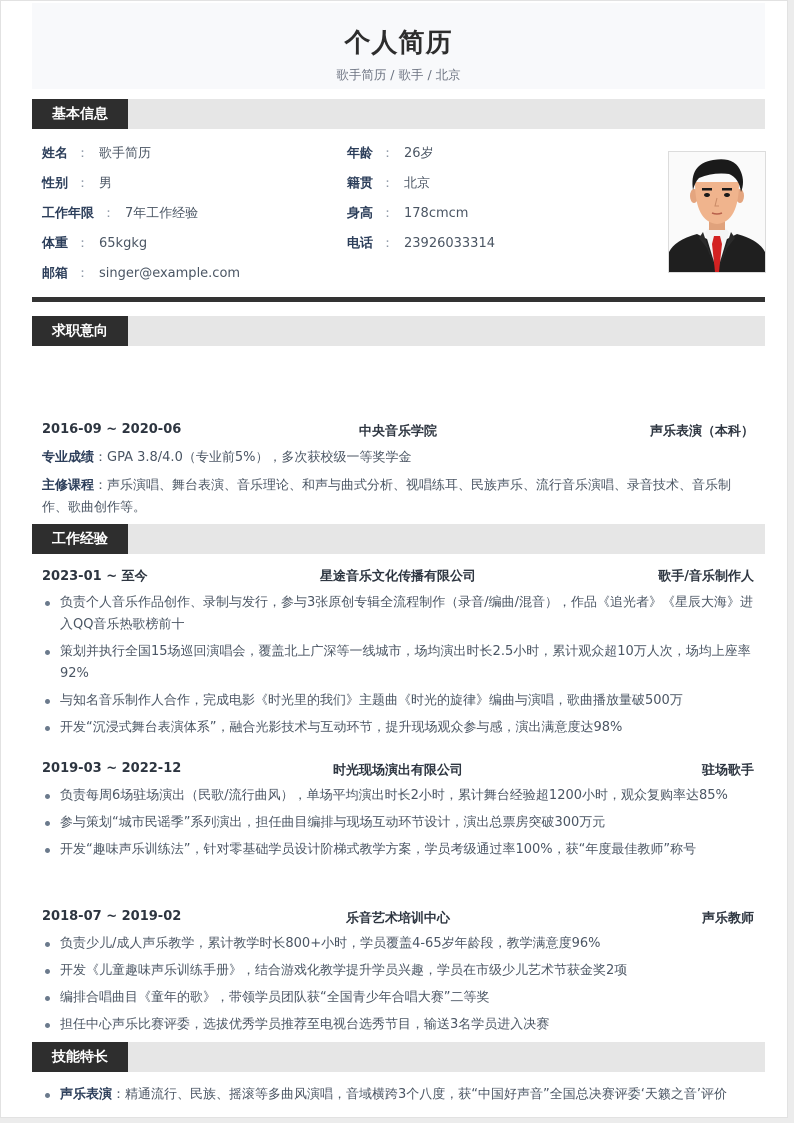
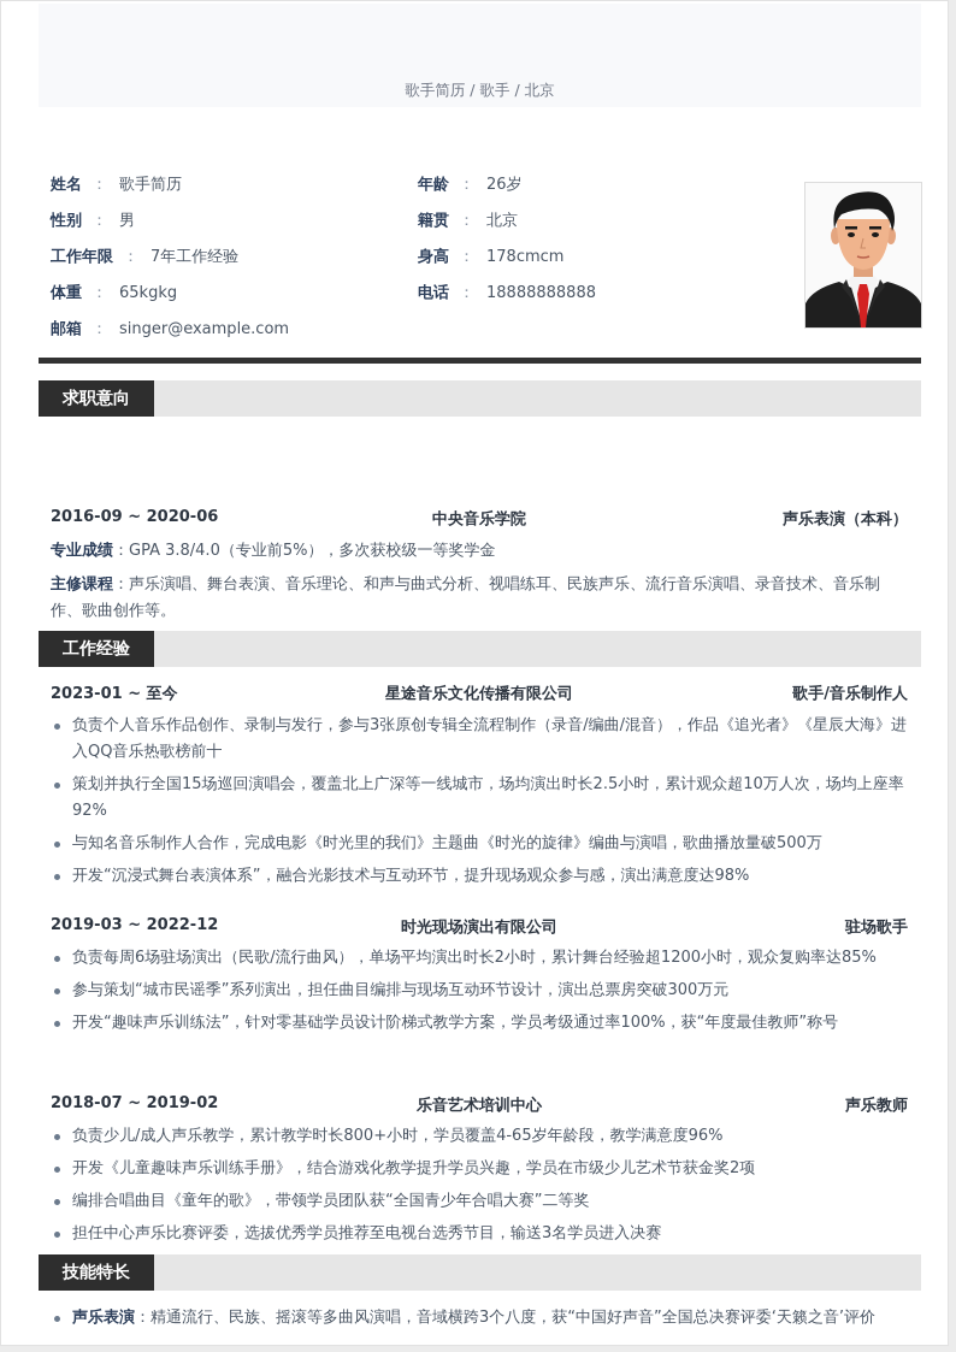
- 个人简历
  歌手简历 / 歌手 / 北京
- 基本信息
  姓名 ： 歌手简历
  性别 ： 男
  工作年限 ： 7年工作经验
  体重 ： 65kgkg
  邮箱 ： singer@example.com
  年龄 ： 26岁
  籍贯 ： 北京
  身高 ： 178cmcm
- 电话 ： 23926033314
+ 电话 ： 18888888888
  求职意向
  2016-09 ~ 2020-06
  中央音乐学院
  声乐表演（本科）
  专业成绩：GPA 3.8/4.0（专业前5%），多次获校级一等奖学金
  主修课程：声乐演唱、舞台表演、音乐理论、和声与曲式分析、视唱练耳、民族声乐、流行音乐演唱、录音技术、音乐制作、歌曲创作等。
  工作经验
  2023-01 ~ 至今
  星途音乐文化传播有限公司
  歌手/音乐制作人
  负责个人音乐作品创作、录制与发行，参与3张原创专辑全流程制作（录音/编曲/混音），作品《追光者》《星辰大海》进入QQ音乐热歌榜前十
  策划并执行全国15场巡回演唱会，覆盖北上广深等一线城市，场均演出时长2.5小时，累计观众超10万人次，场均上座率92%
  与知名音乐制作人合作，完成电影《时光里的我们》主题曲《时光的旋律》编曲与演唱，歌曲播放量破500万
  开发“沉浸式舞台表演体系”，融合光影技术与互动环节，提升现场观众参与感，演出满意度达98%
  2019-03 ~ 2022-12
  时光现场演出有限公司
  驻场歌手
  负责每周6场驻场演出（民歌/流行曲风），单场平均演出时长2小时，累计舞台经验超1200小时，观众复购率达85%
  参与策划“城市民谣季”系列演出，担任曲目编排与现场互动环节设计，演出总票房突破300万元
  开发“趣味声乐训练法”，针对零基础学员设计阶梯式教学方案，学员考级通过率100%，获“年度最佳教师”称号
  2018-07 ~ 2019-02
  乐音艺术培训中心
  声乐教师
  负责少儿/成人声乐教学，累计教学时长800+小时，学员覆盖4-65岁年龄段，教学满意度96%
  开发《儿童趣味声乐训练手册》，结合游戏化教学提升学员兴趣，学员在市级少儿艺术节获金奖2项
  编排合唱曲目《童年的歌》，带领学员团队获“全国青少年合唱大赛”二等奖
  担任中心声乐比赛评委，选拔优秀学员推荐至电视台选秀节目，输送3名学员进入决赛
  技能特长
  声乐表演：精通流行、民族、摇滚等多曲风演唱，音域横跨3个八度，获“中国好声音”全国总决赛评委‘天籁之音’评价
